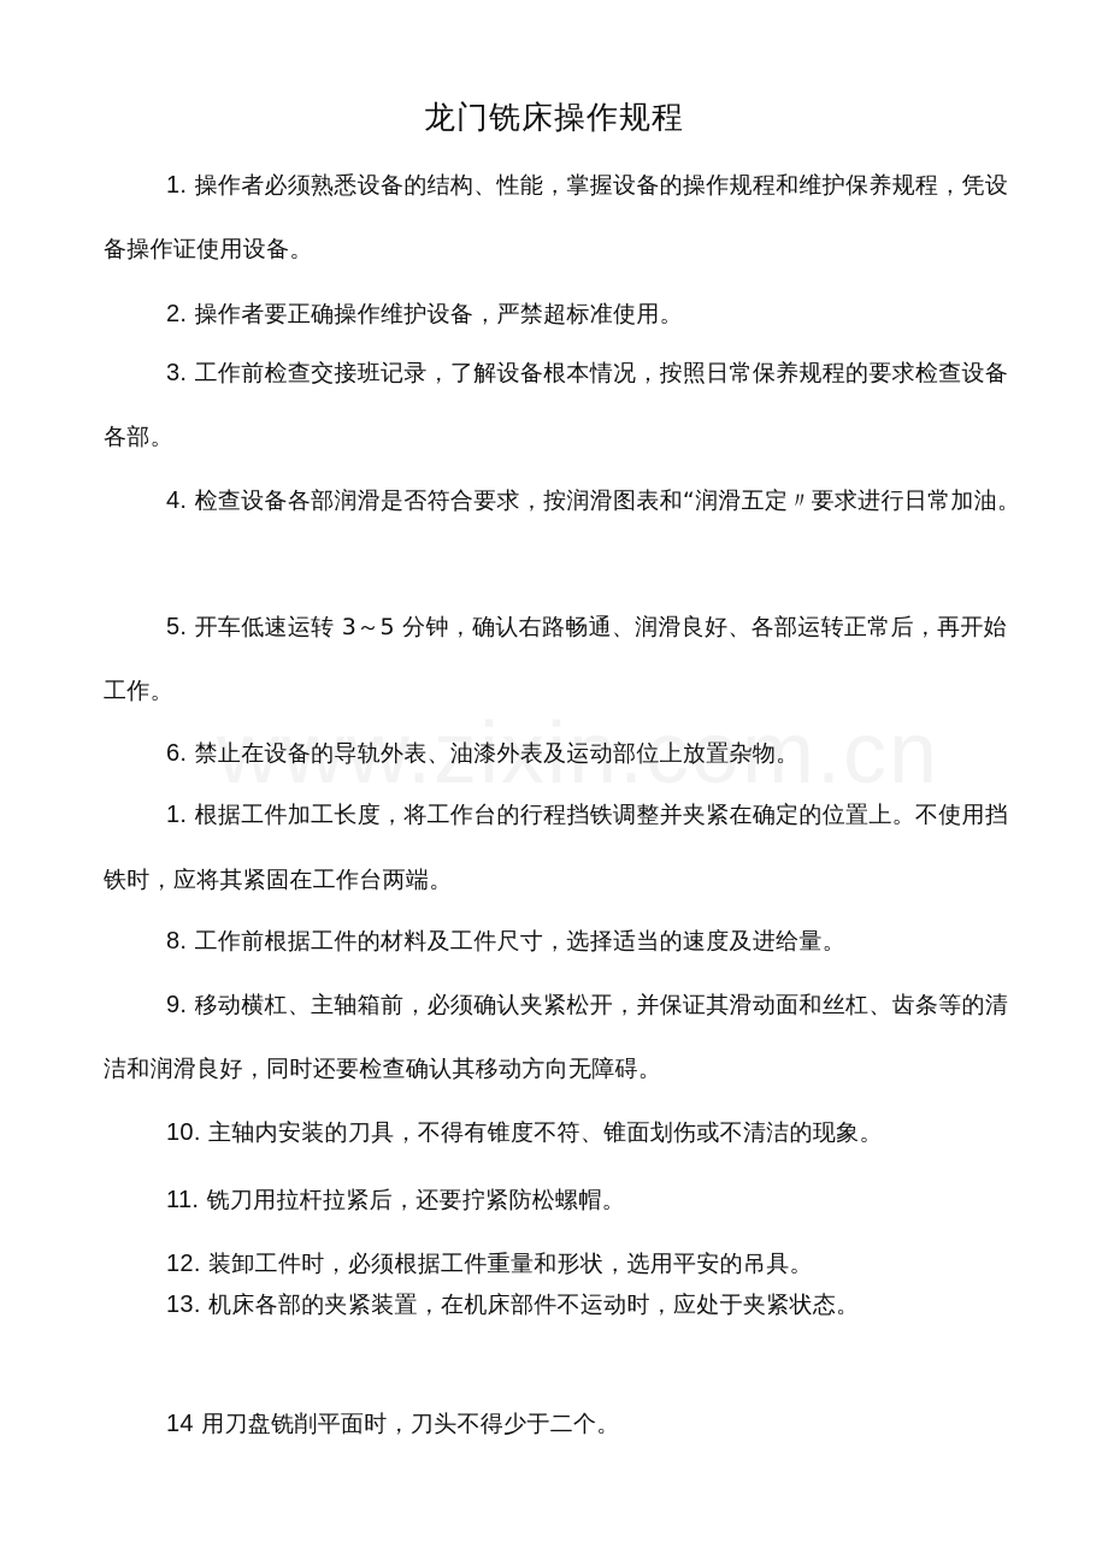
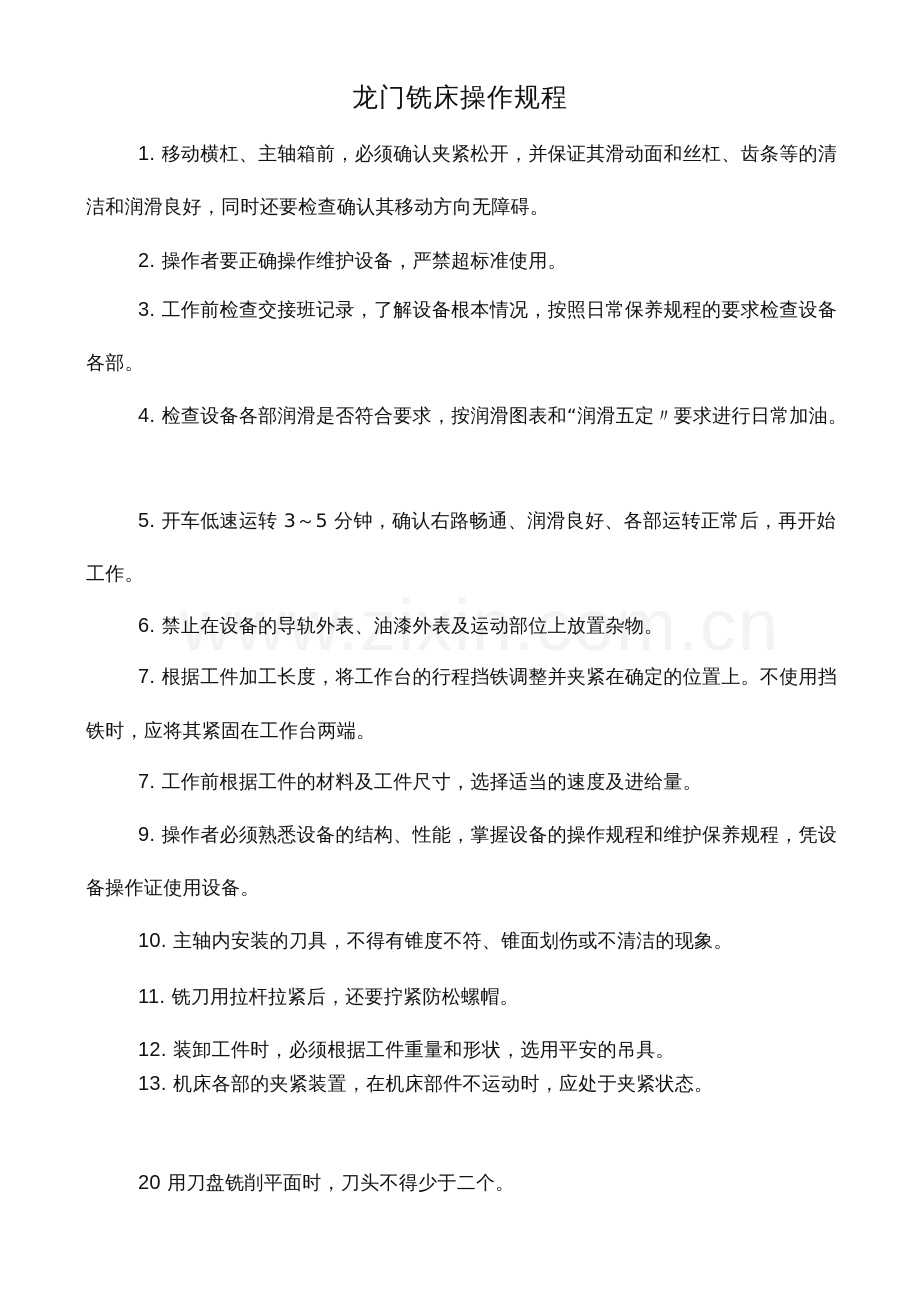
  龙门铣床操作规程
  www.zixin.com.cn
- 1. 操作者必须熟悉设备的结构、性能，掌握设备的操作规程和维护保养规程，凭设备操作证使用设备。
+ 1. 移动横杠、主轴箱前，必须确认夹紧松开，并保证其滑动面和丝杠、齿条等的清洁和润滑良好，同时还要检查确认其移动方向无障碍。
  2. 操作者要正确操作维护设备，严禁超标准使用。
  3. 工作前检查交接班记录，了解设备根本情况，按照日常保养规程的要求检查设备各部。
  4. 检查设备各部润滑是否符合要求，按润滑图表和“润滑五定〃要求进行日常加油。
  5. 开车低速运转 3～5 分钟，确认右路畅通、润滑良好、各部运转正常后，再开始工作。
  6. 禁止在设备的导轨外表、油漆外表及运动部位上放置杂物。
- 1. 根据工件加工长度，将工作台的行程挡铁调整并夹紧在确定的位置上。不使用挡铁时，应将其紧固在工作台两端。
+ 7. 根据工件加工长度，将工作台的行程挡铁调整并夹紧在确定的位置上。不使用挡铁时，应将其紧固在工作台两端。
- 8. 工作前根据工件的材料及工件尺寸，选择适当的速度及进给量。
+ 7. 工作前根据工件的材料及工件尺寸，选择适当的速度及进给量。
- 9. 移动横杠、主轴箱前，必须确认夹紧松开，并保证其滑动面和丝杠、齿条等的清洁和润滑良好，同时还要检查确认其移动方向无障碍。
+ 9. 操作者必须熟悉设备的结构、性能，掌握设备的操作规程和维护保养规程，凭设备操作证使用设备。
  10. 主轴内安装的刀具，不得有锥度不符、锥面划伤或不清洁的现象。
  11. 铣刀用拉杆拉紧后，还要拧紧防松螺帽。
  12. 装卸工件时，必须根据工件重量和形状，选用平安的吊具。
  13. 机床各部的夹紧装置，在机床部件不运动时，应处于夹紧状态。
- 14 用刀盘铣削平面时，刀头不得少于二个。
+ 20 用刀盘铣削平面时，刀头不得少于二个。
